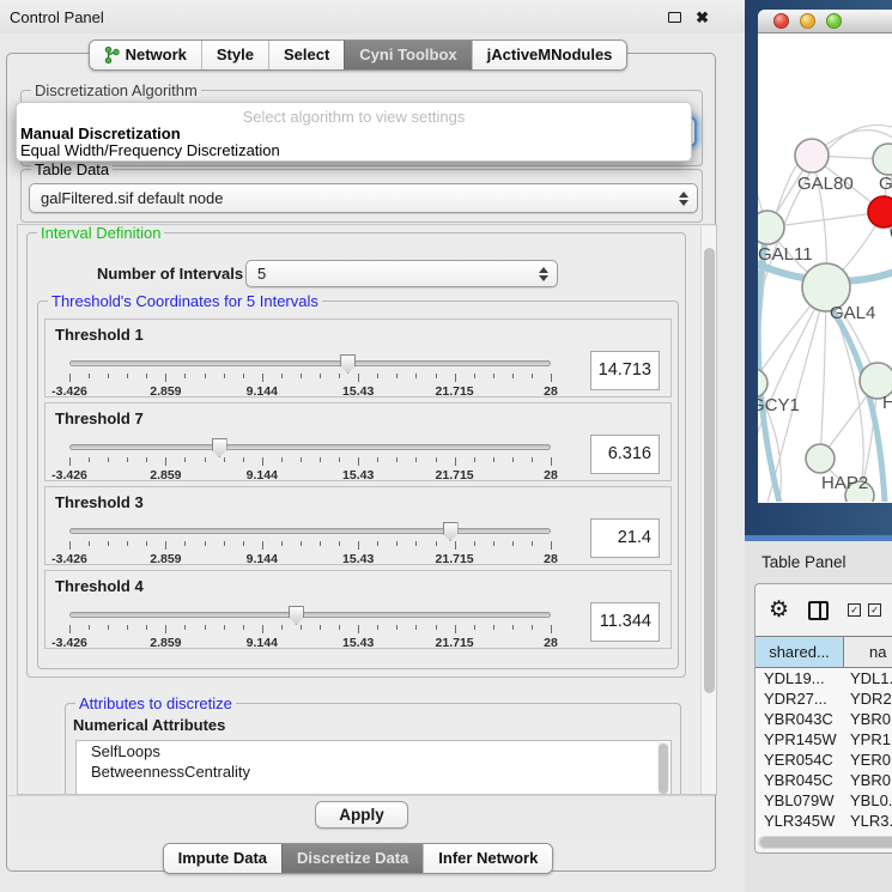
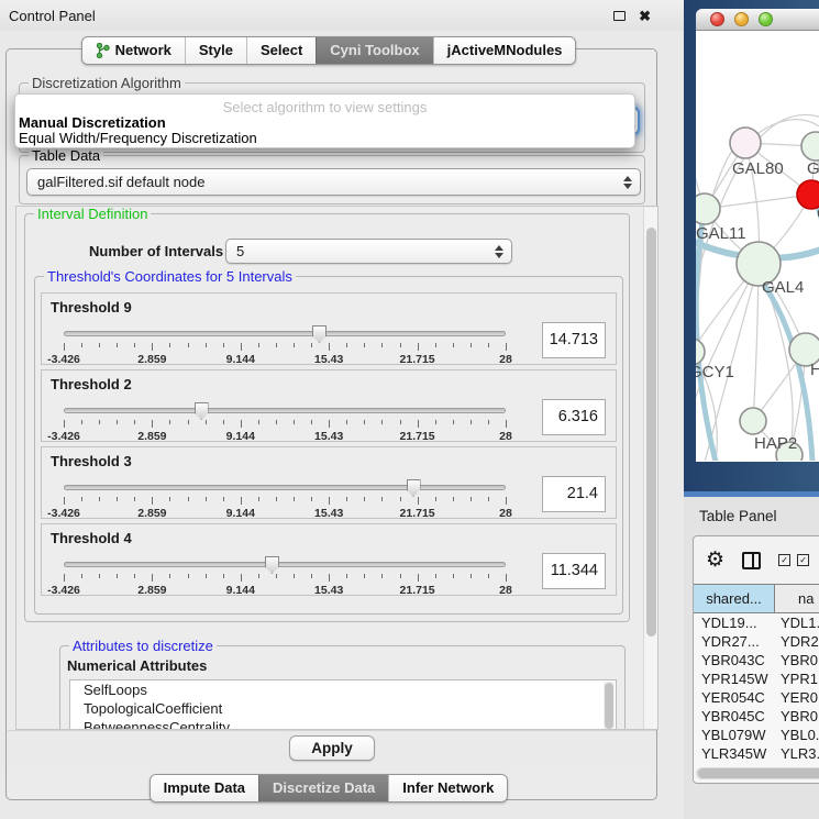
  Control Panel
  ✖
  Discretization Algorithm
  Select algorithm to view settings
  Manual Discretization
  Equal Width/Frequency Discretization
  Table Data
  galFiltered.sif default node
  Interval Definition
  Number of Intervals
  5
  Threshold's Coordinates for 5 Intervals
- Threshold 1
+ Threshold 9
  -3.426
  2.859
  9.144
  15.43
  21.715
  28
  14.713
- Threshold 7
+ Threshold 2
  -3.426
  2.859
  9.144
  15.43
  21.715
  28
  6.316
  Threshold 3
  -3.426
  2.859
  9.144
  15.43
  21.715
  28
  21.4
  Threshold 4
  -3.426
  2.859
  9.144
  15.43
  21.715
  28
  11.344
  Attributes to discretize
  Numerical Attributes
  SelfLoops
+ TopologicalCoefficient
  BetweennessCentrality
  Apply
  Network
  Style
  Select
  Cyni Toolbox
  jActiveMNodules
  Impute Data
  Discretize Data
  Infer Network
  GAL80
  GAL11
  GAL4
  GCY1
  H
  HAP2
  Table Panel
  ⚙
  ✓
  ✓
  shared...
  na
  YDL19...
  YDL1.
  YDR27...
  YBR043C
  YPR145W
  YER054C
  YBR045C
  YBL079W
  YBL0.
  YLR345W
  YLR3.
